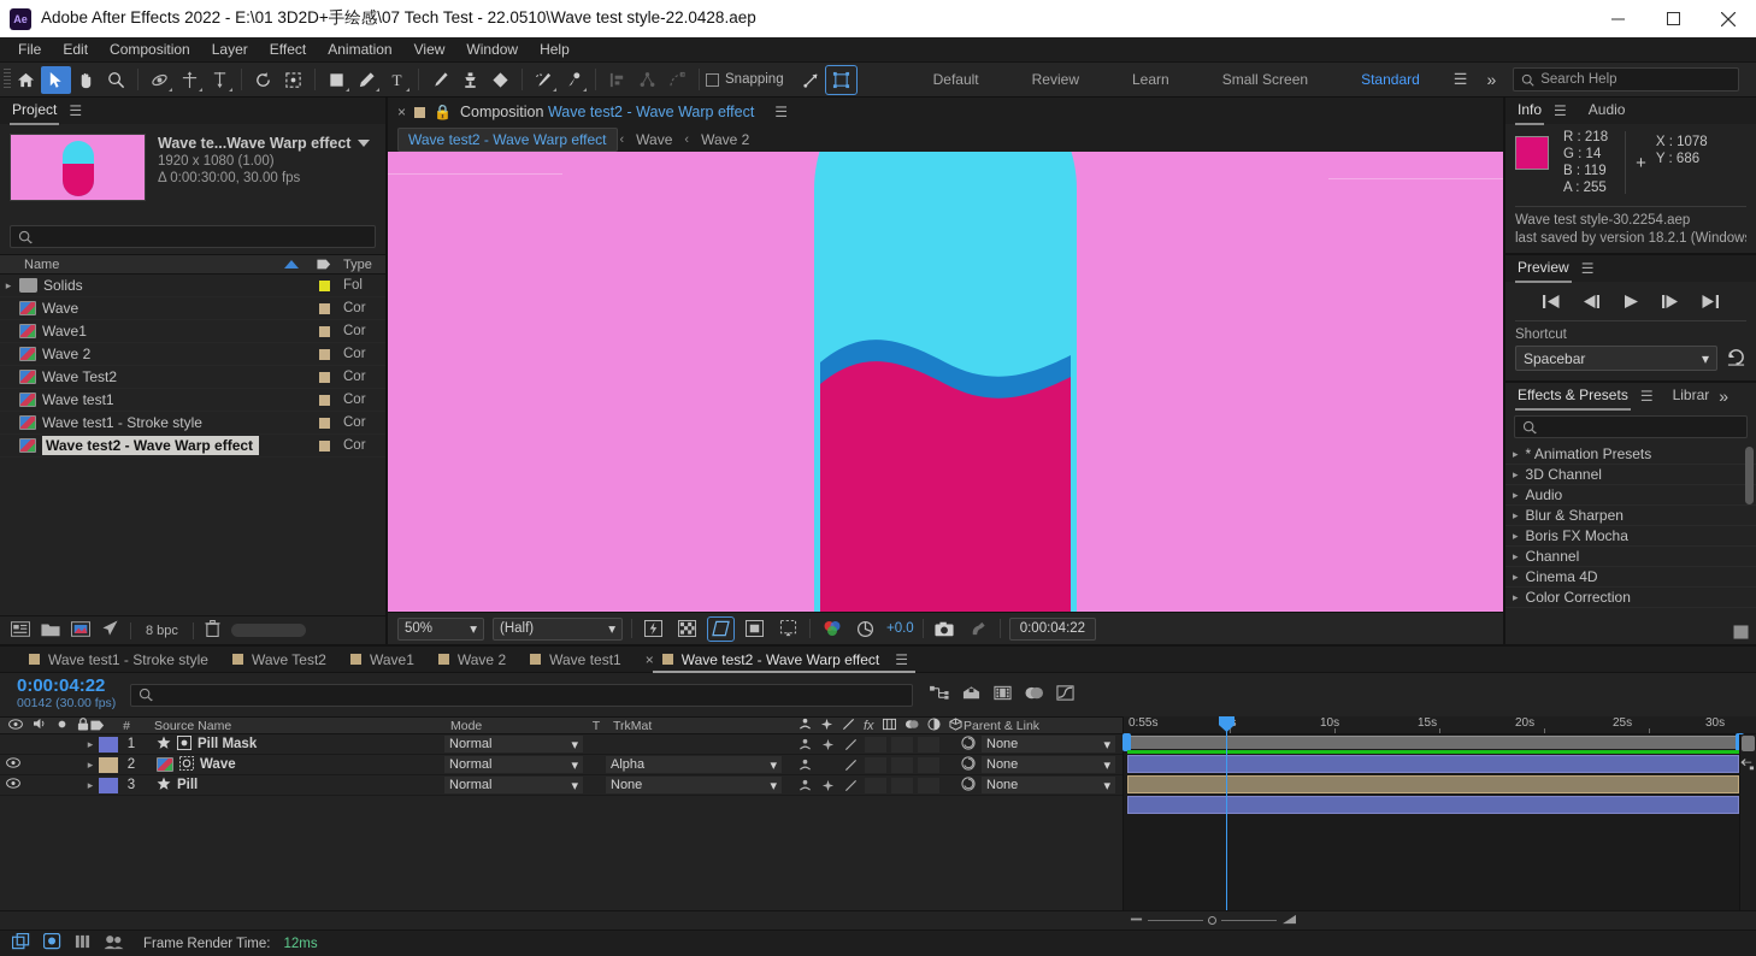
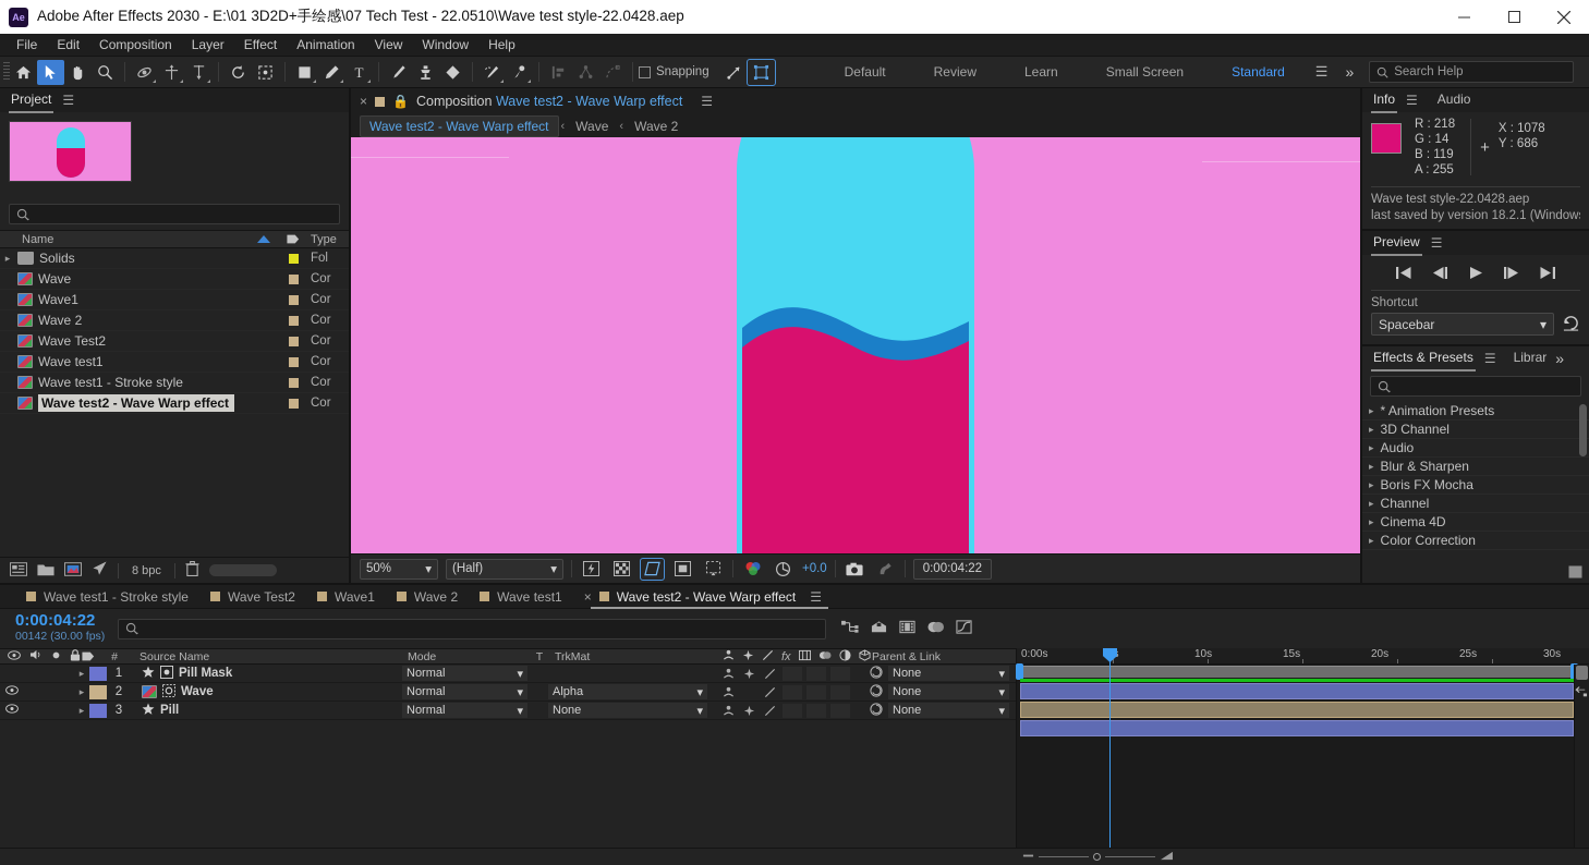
  Ae
- Adobe After Effects 2022 - E:\01 3D2D+手绘感\07 Tech Test - 22.0510\Wave test style-22.0428.aep
+ Adobe After Effects 2030 - E:\01 3D2D+手绘感\07 Tech Test - 22.0510\Wave test style-22.0428.aep
  File
  Edit
  Composition
  Layer
  Effect
  Animation
  View
  Window
  Help
  T
  Snapping
  Default
  Review
  Learn
  Small Screen
  Standard
  ☰
  »
  Search Help
  Project
  ☰
- Wave te...Wave Warp effect
- 1920 x 1080 (1.00)
- Δ 0:00:30:00, 30.00 fps
  Name
  Type
  ▸
  Solids
  Fol
  Wave
  Cor
  Wave1
  Cor
  Wave 2
  Cor
  Wave Test2
  Cor
  Wave test1
  Cor
  Wave test1 - Stroke style
  Cor
  Wave test2 - Wave Warp effect
  Cor
  8 bpc
  ×
  🔒
  Composition Wave test2 - Wave Warp effect
  ☰
  Wave test2 - Wave Warp effect
  ‹
  Wave
  ‹
  Wave 2
  50%
  ▾
  (Half)
  ▾
  +0.0
  0:00:04:22
  Info
  ☰
  Audio
  R : 218
  G : 14
  B : 119
  A : 255
  +
  X : 1078
  Y : 686
- Wave test style-30.2254.aep
+ Wave test style-22.0428.aep
  last saved by version 18.2.1 (Window
  Preview
  ☰
  Shortcut
  Spacebar
  ▾
  Effects & Presets
  ☰
  Librar
  »
  ▸
  * Animation Presets
  ▸
  3D Channel
  ▸
  Audio
  ▸
  Blur & Sharpen
  ▸
  Boris FX Mocha
  ▸
  Channel
  ▸
  Cinema 4D
  ▸
  Color Correction
  Wave test1 - Stroke style
  Wave Test2
  Wave1
  Wave 2
  Wave test1
  ×
  Wave test2 - Wave Warp effect
  ☰
  0:00:04:22
  00142 (30.00 fps)
  #
  Source Name
  Mode
  T
  TrkMat
  fx
  Parent & Link
  ▸
  1
  Pill Mask
  Normal
  ▾
  None
  ▾
  ▸
  2
  Wave
  Normal
  ▾
  Alpha
  ▾
  None
  ▾
  ▸
  3
  Pill
  Normal
  ▾
  None
  ▾
  None
  ▾
- 0:55s
+ 0:00s
  10s
  15s
  20s
  25s
  30s
- Frame Render Time:
- 12ms
